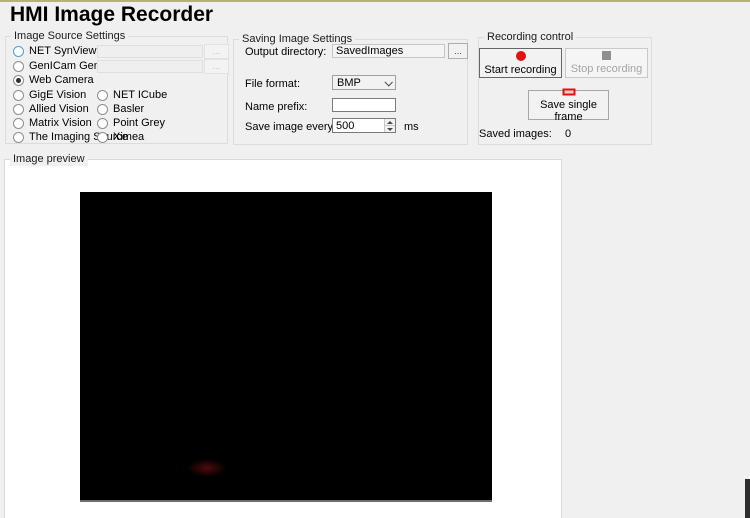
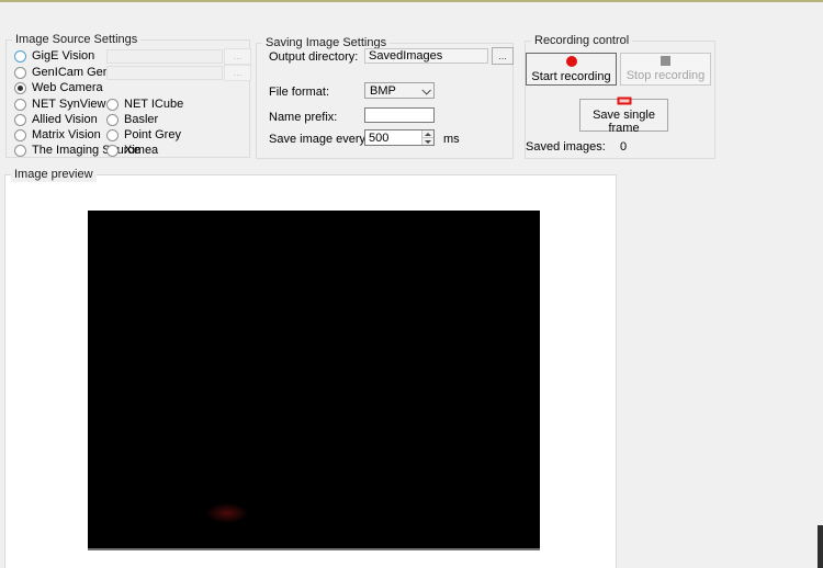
- HMI Image Recorder
  Image Source Settings
- NET SynView
+ GigE Vision
  GenICam Ge
  Web Camera
- GigE Vision
+ NET SynView
  Allied Vision
  Matrix Vision
  The Imagingurce
  NET ICube
  Basler
  Point Grey
  Ximea
  ...
  ...
  Saving Image Settings
  Output directory:
  SavedImages
  ...
  File format:
  BMP
  Name prefix:
  Save image every
  500
  ms
  Recording control
  Start recording
  Stop recording
  Save single frame
  Saved images:
  0
  Image preview
